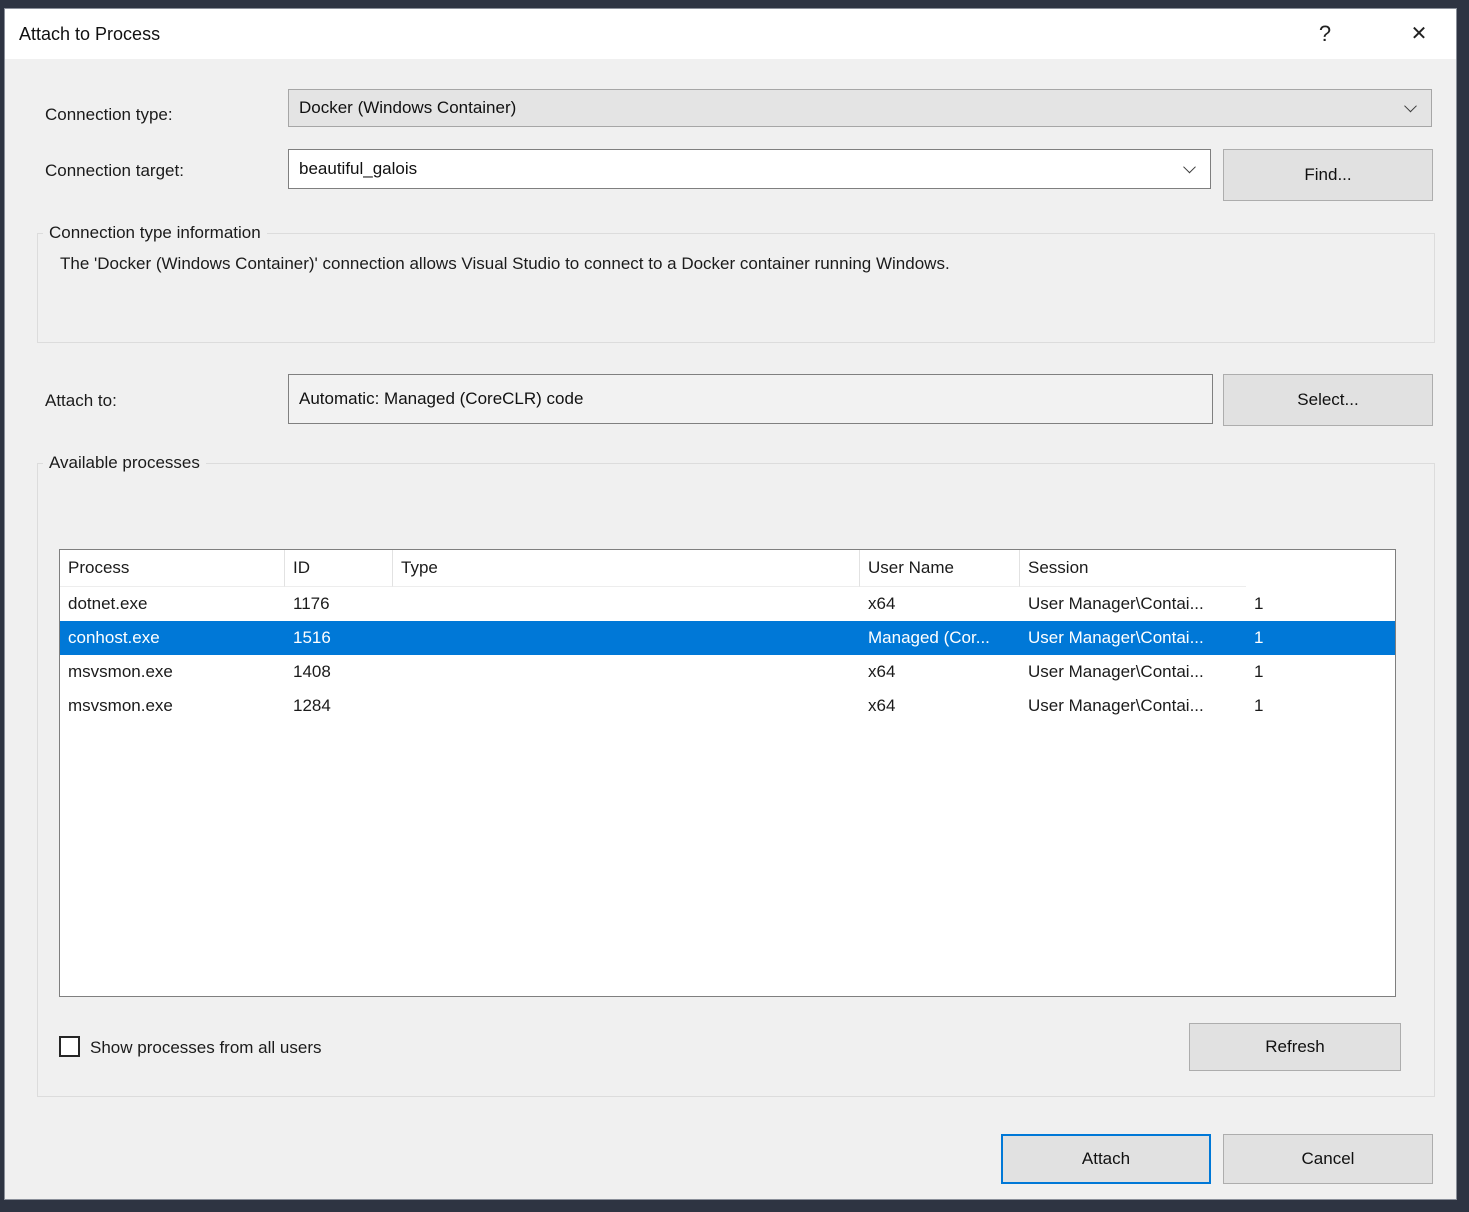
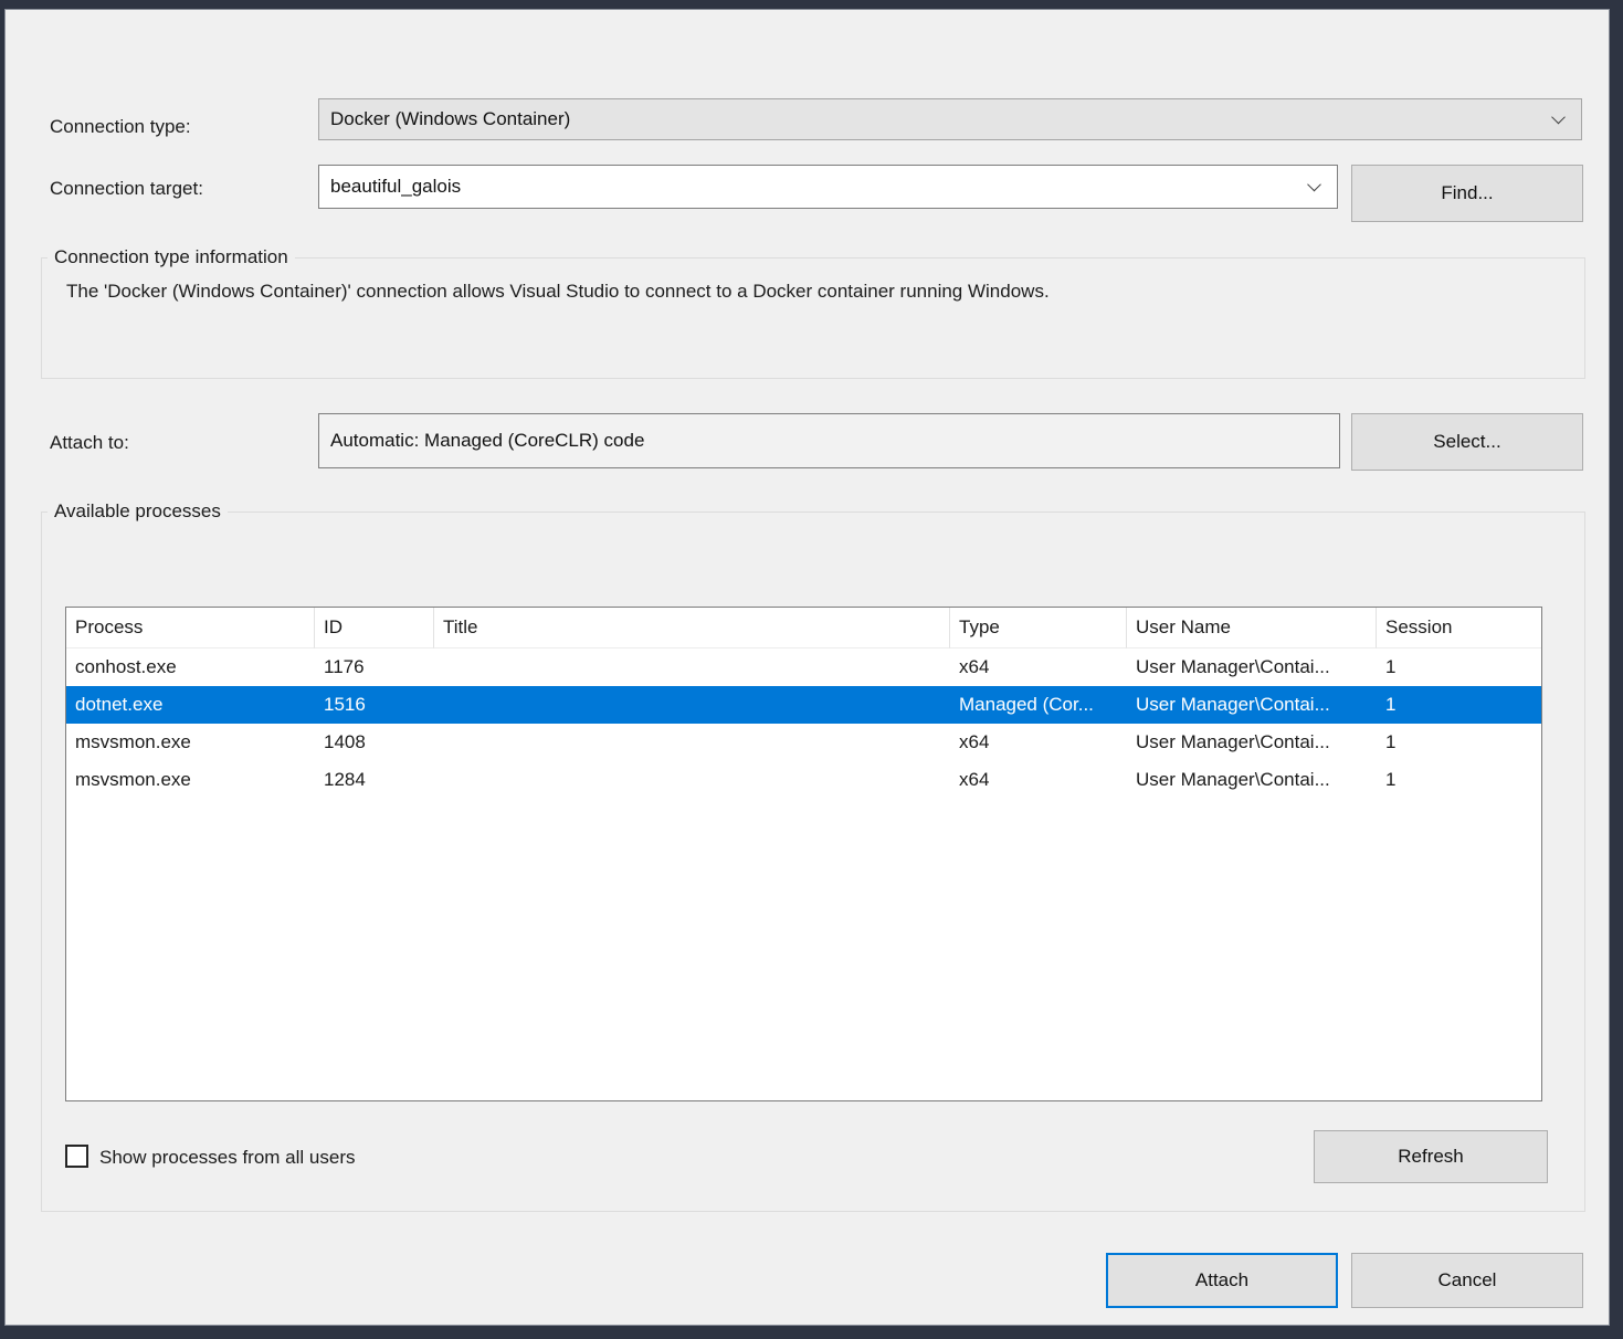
- Attach to Process
- ?
- ✕
  Connection type:
  Docker (Windows Container)
  Connection target:
  beautiful_galois
  Find...
  Connection type information
  The 'Docker (Windows Container)' connection allows Visual Studio to connect to a Docker container running Windows.
  Attach to:
  Automatic: Managed (CoreCLR) code
  Select...
  Available processes
  Process
  ID
+ Title
  Type
  User Name
  Session
- dotnet.exe
+ conhost.exe
  1176
  x64
  User Manager\Contai...
  1
- conhost.exe
+ dotnet.exe
  1516
  Managed (Cor...
  User Manager\Contai...
  1
  msvsmon.exe
  1408
  x64
  User Manager\Contai...
  1
  msvsmon.exe
  1284
  x64
  User Manager\Contai...
  1
  Show processes from all users
  Refresh
  Attach
  Cancel
